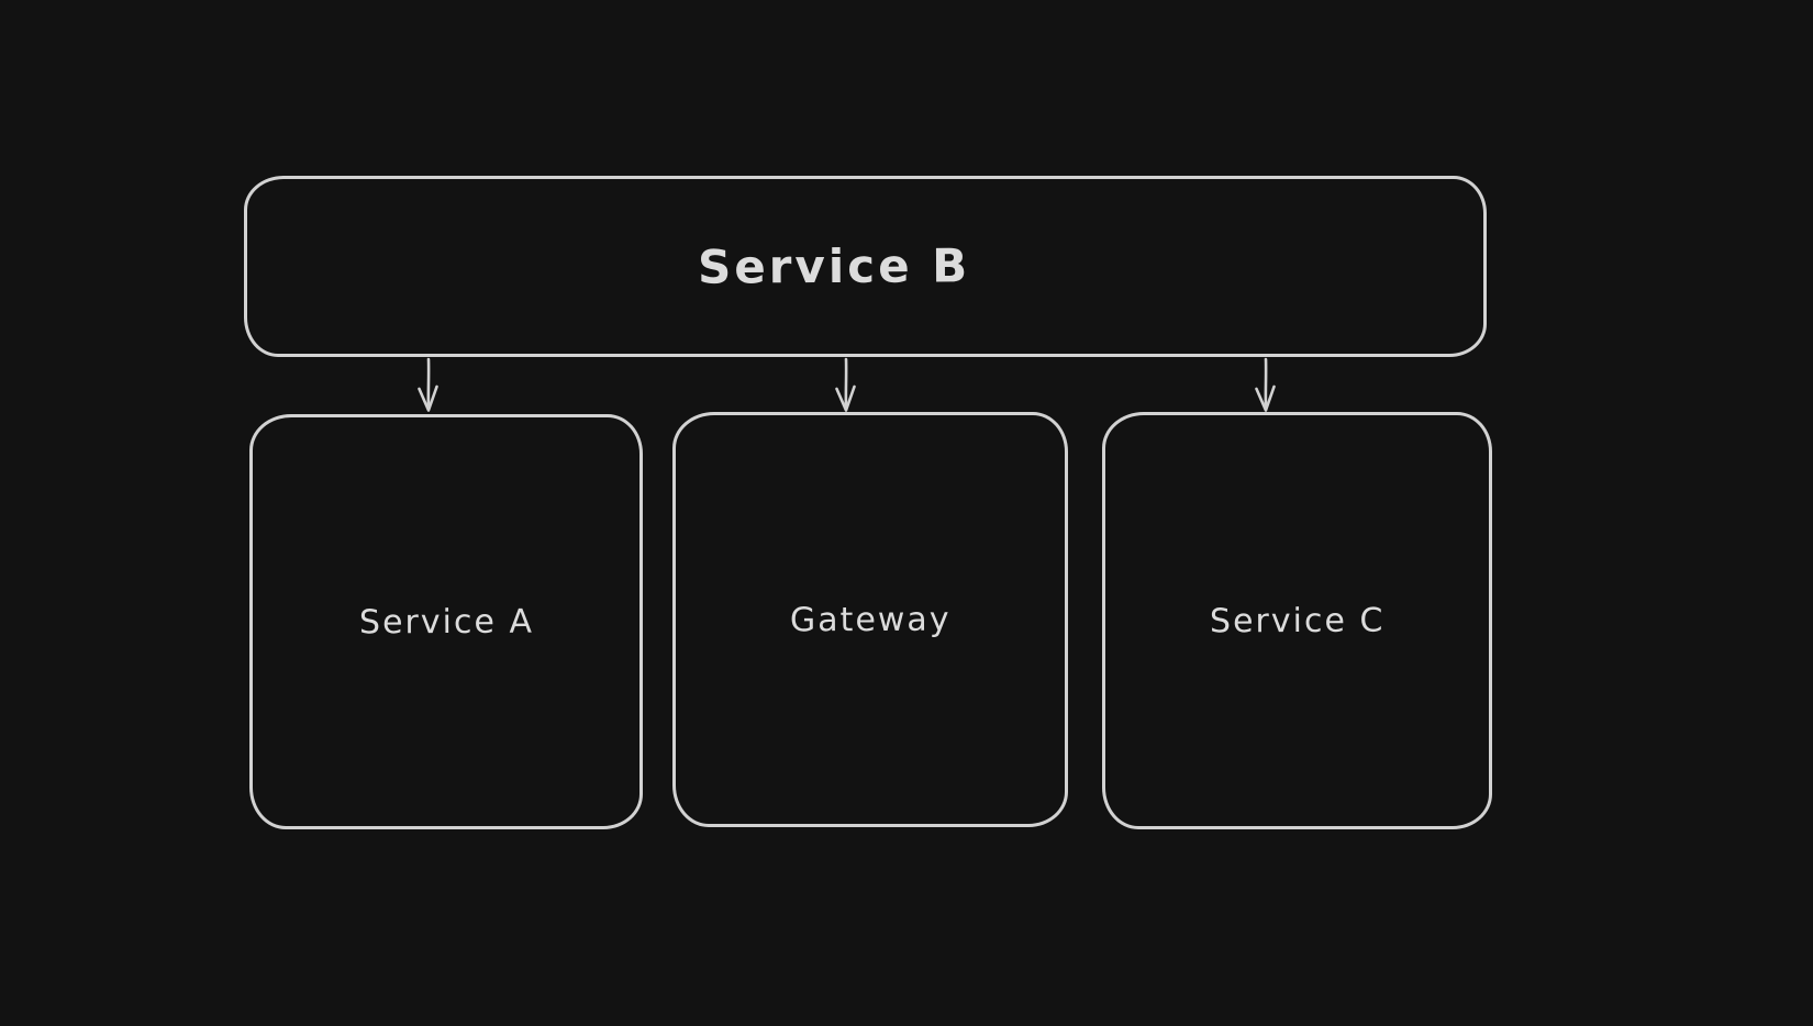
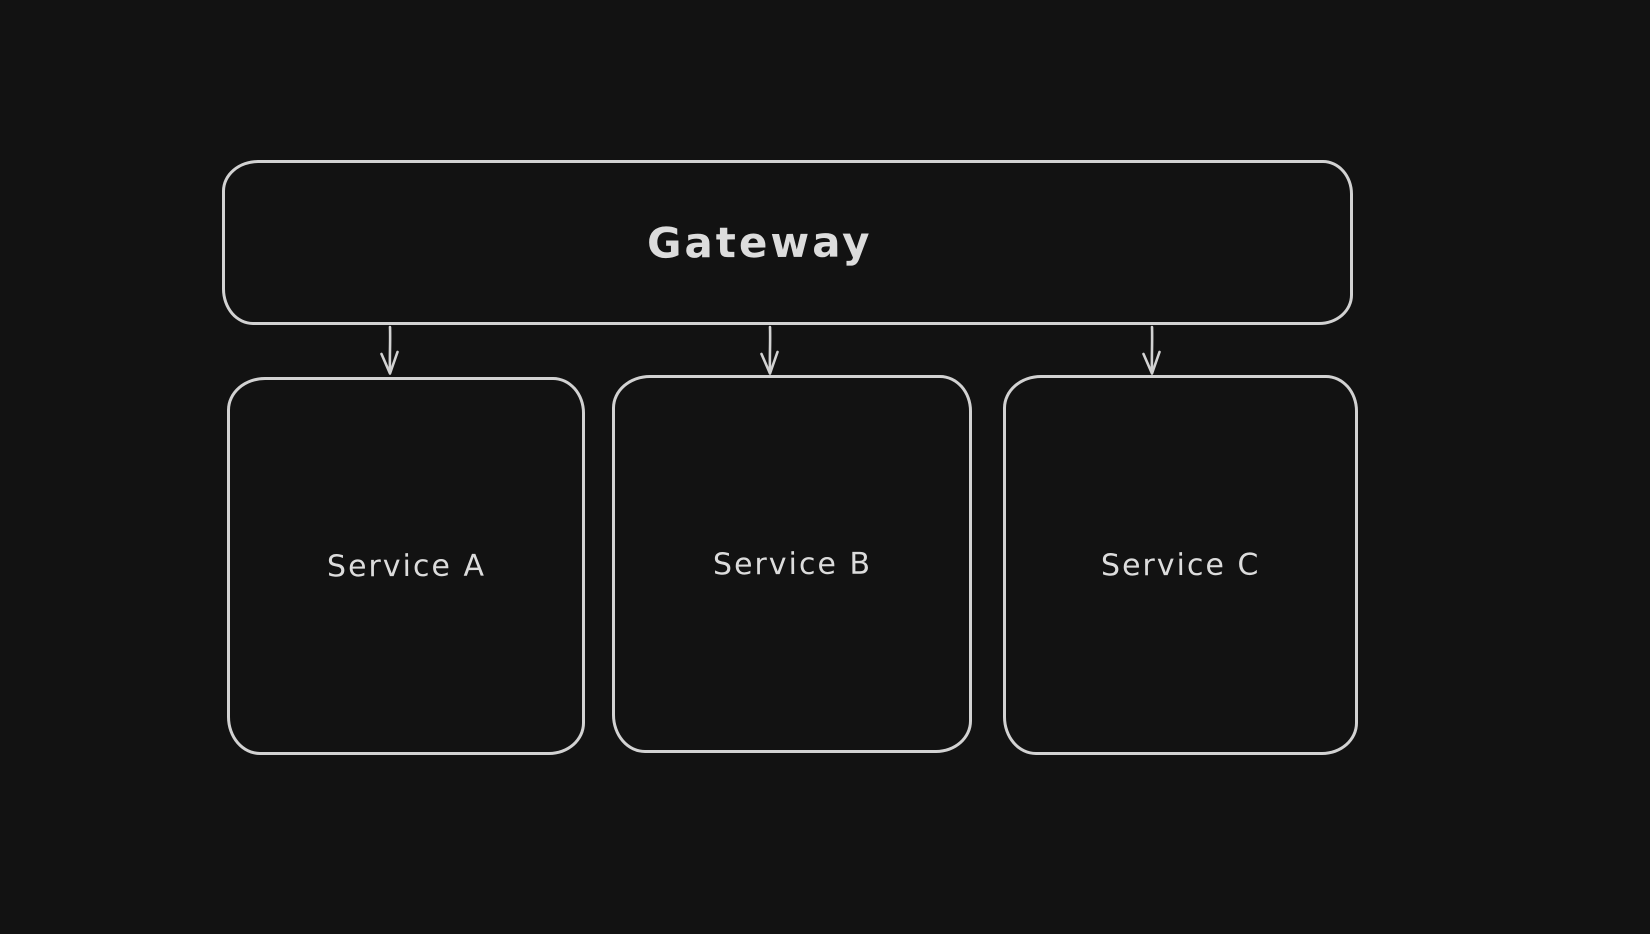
- Service B
+ Gateway
  Service A
- Gateway
+ Service B
  Service C
